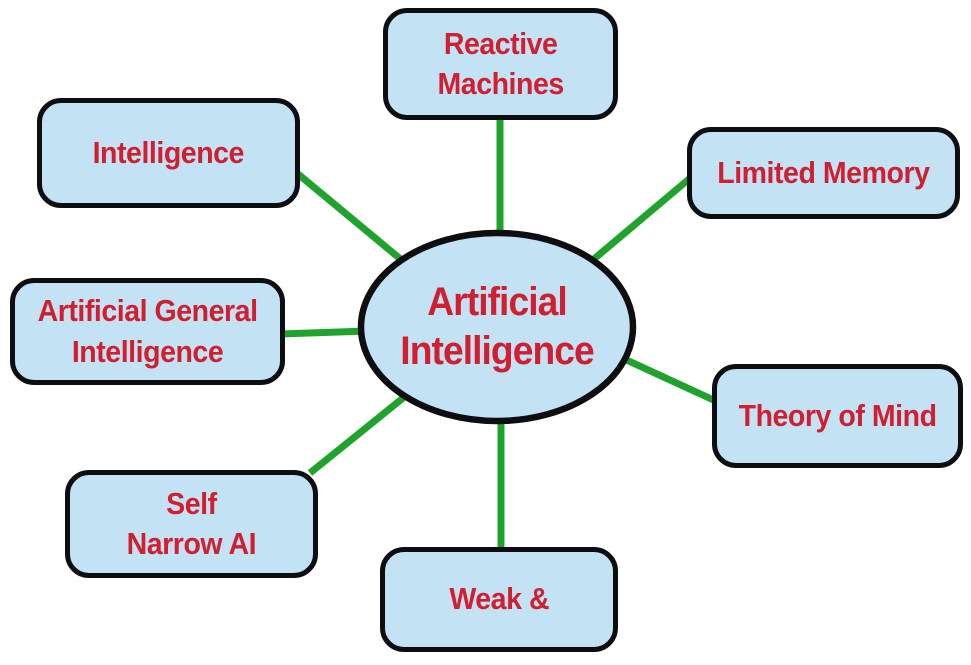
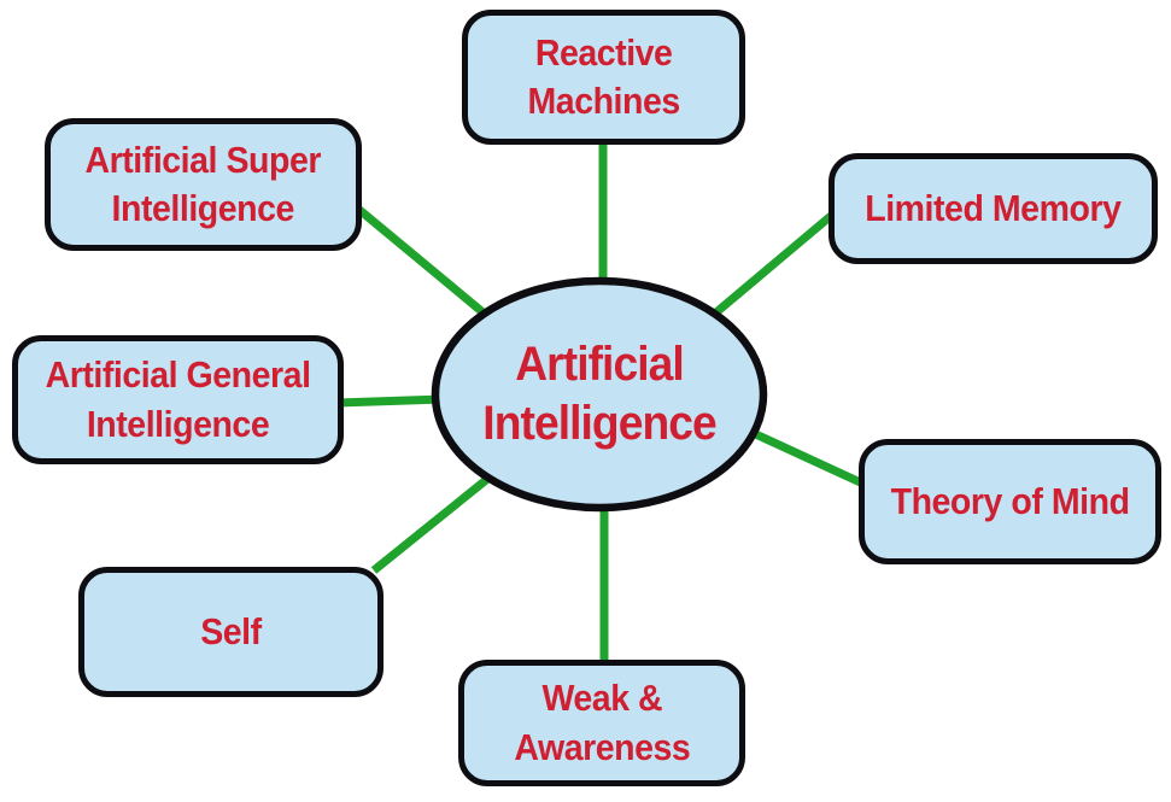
  Artificial
  Intelligence
  Reactive
  Machines
  Limited Memory
  Theory of Mind
  Weak &
+ Awareness
  Self
- Narrow AI
  Artificial General
  Intelligence
+ Artificial Super
  Intelligence
